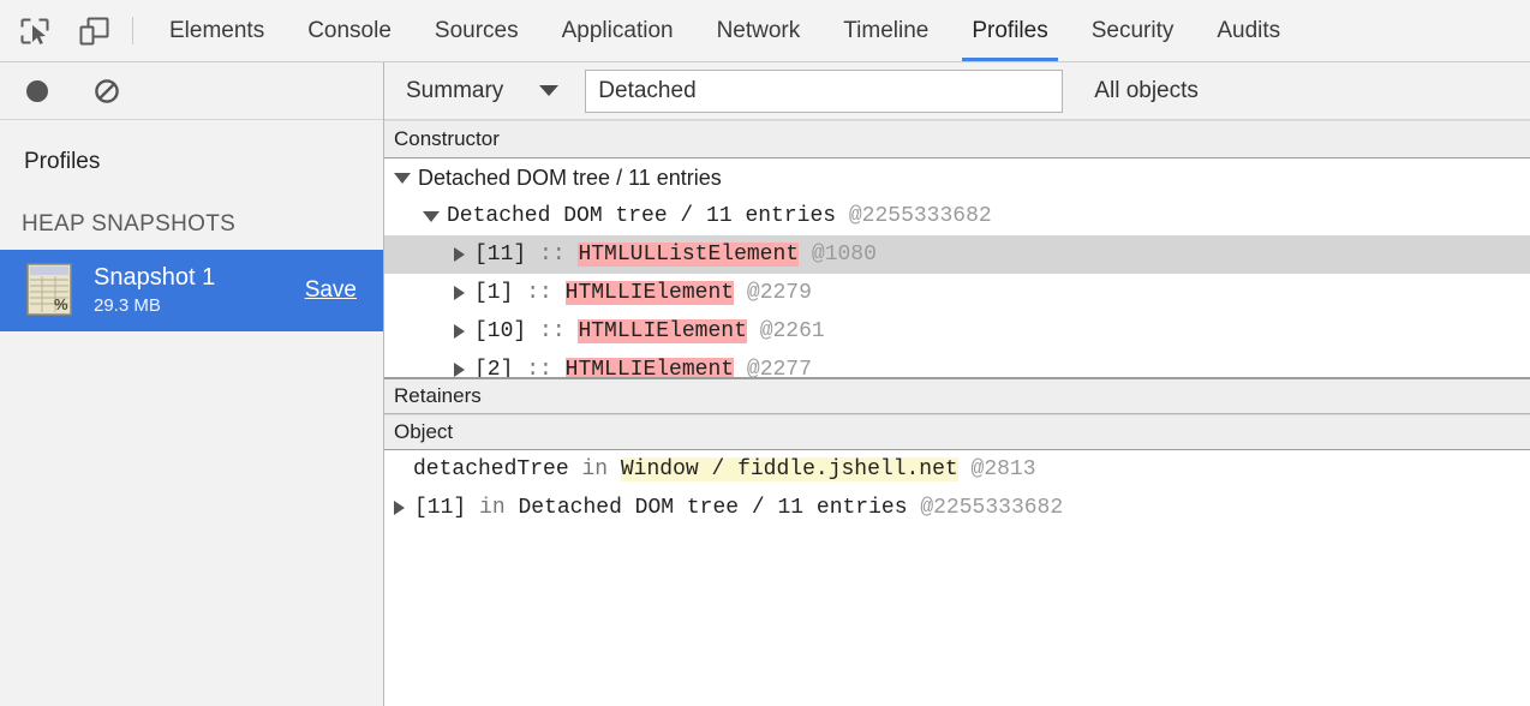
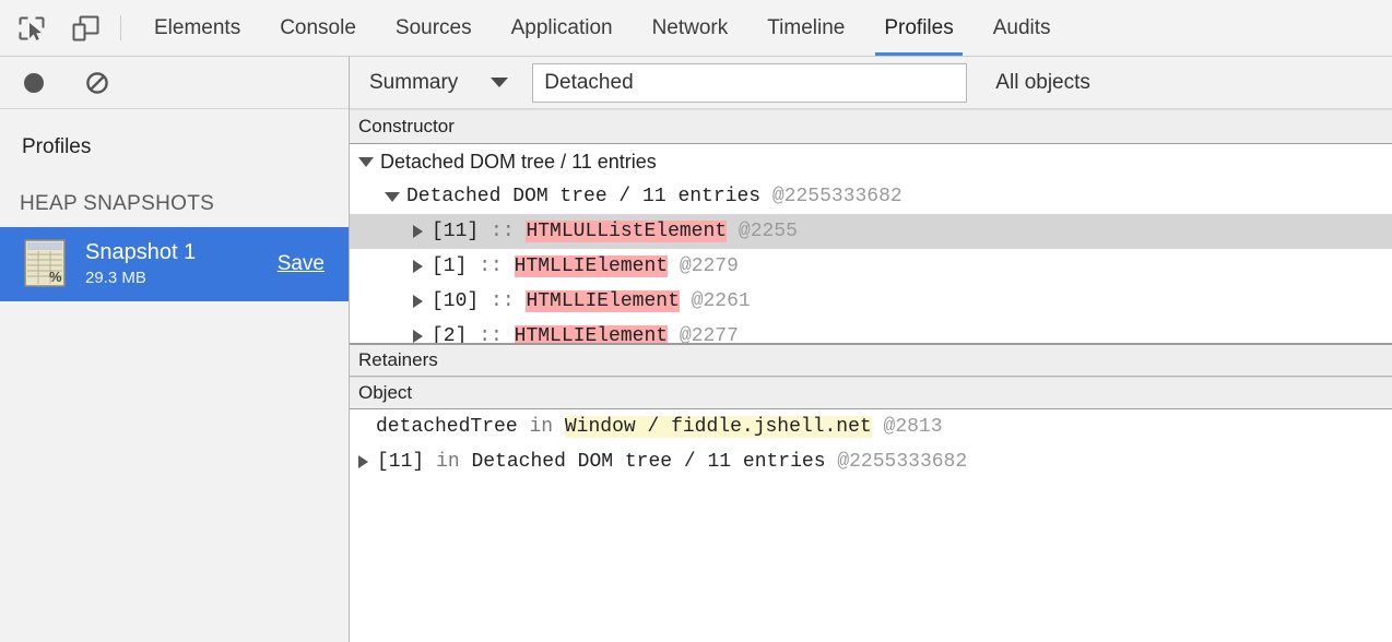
  Elements
  Console
  Sources
  Application
  Network
  Timeline
  Profiles
- Security
  Audits
  Profiles
  HEAP SNAPSHOTS
  %
  Snapshot 1
  29.3 MB
  Save
  Summary
  Detached
  All objects
  Constructor
  Detached DOM tree / 11 entries
  Detached DOM tree / 11 entries
  @2255333682
  [11]
  ::
  HTMLULListElement
- @1080
+ @2255
  [1]
  ::
  HTMLLIElement
  @2279
  [10]
  ::
  HTMLLIElement
  @2261
  [2]
  ::
  HTMLLIElement
  @2277
  Retainers
  Object
  detachedTree
  in
  Window / fiddle.jshell.net
  @2813
  [11]
  in
  Detached DOM tree / 11 entries
  @2255333682
